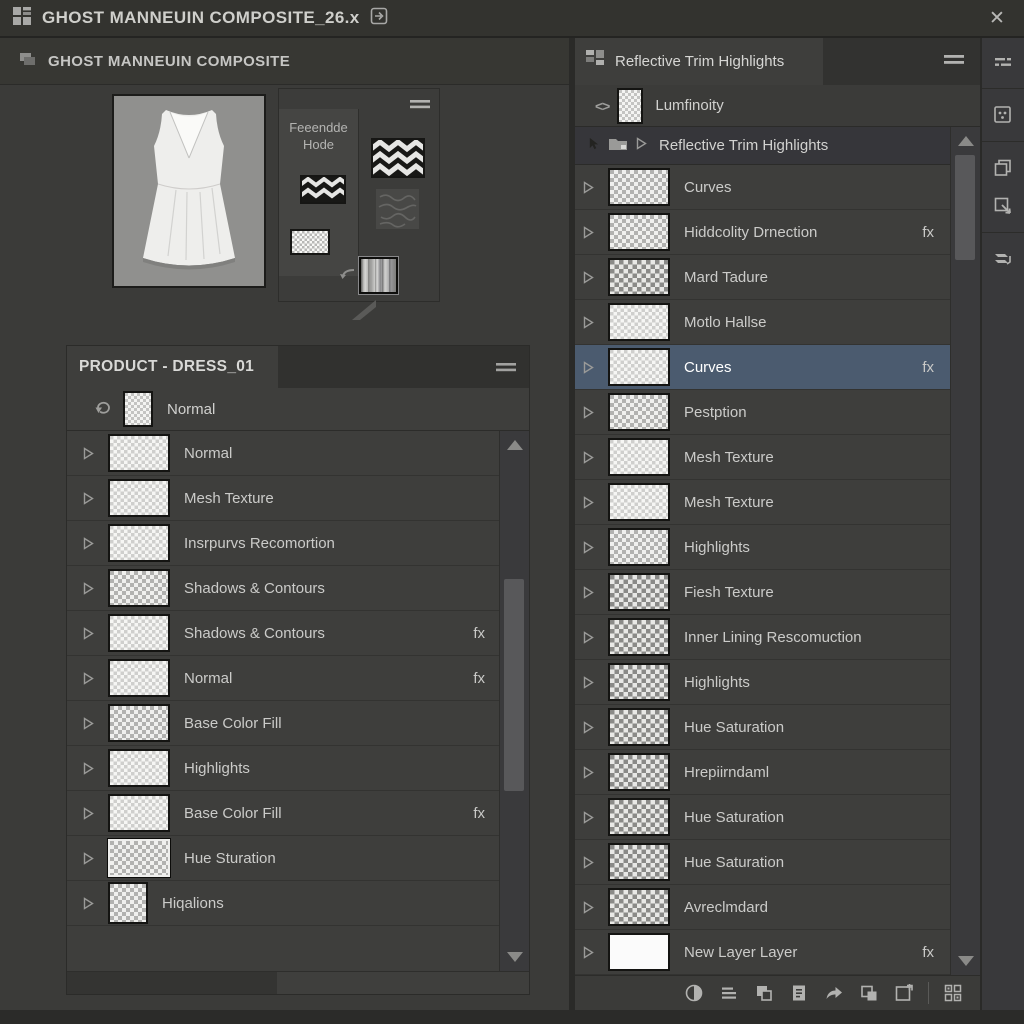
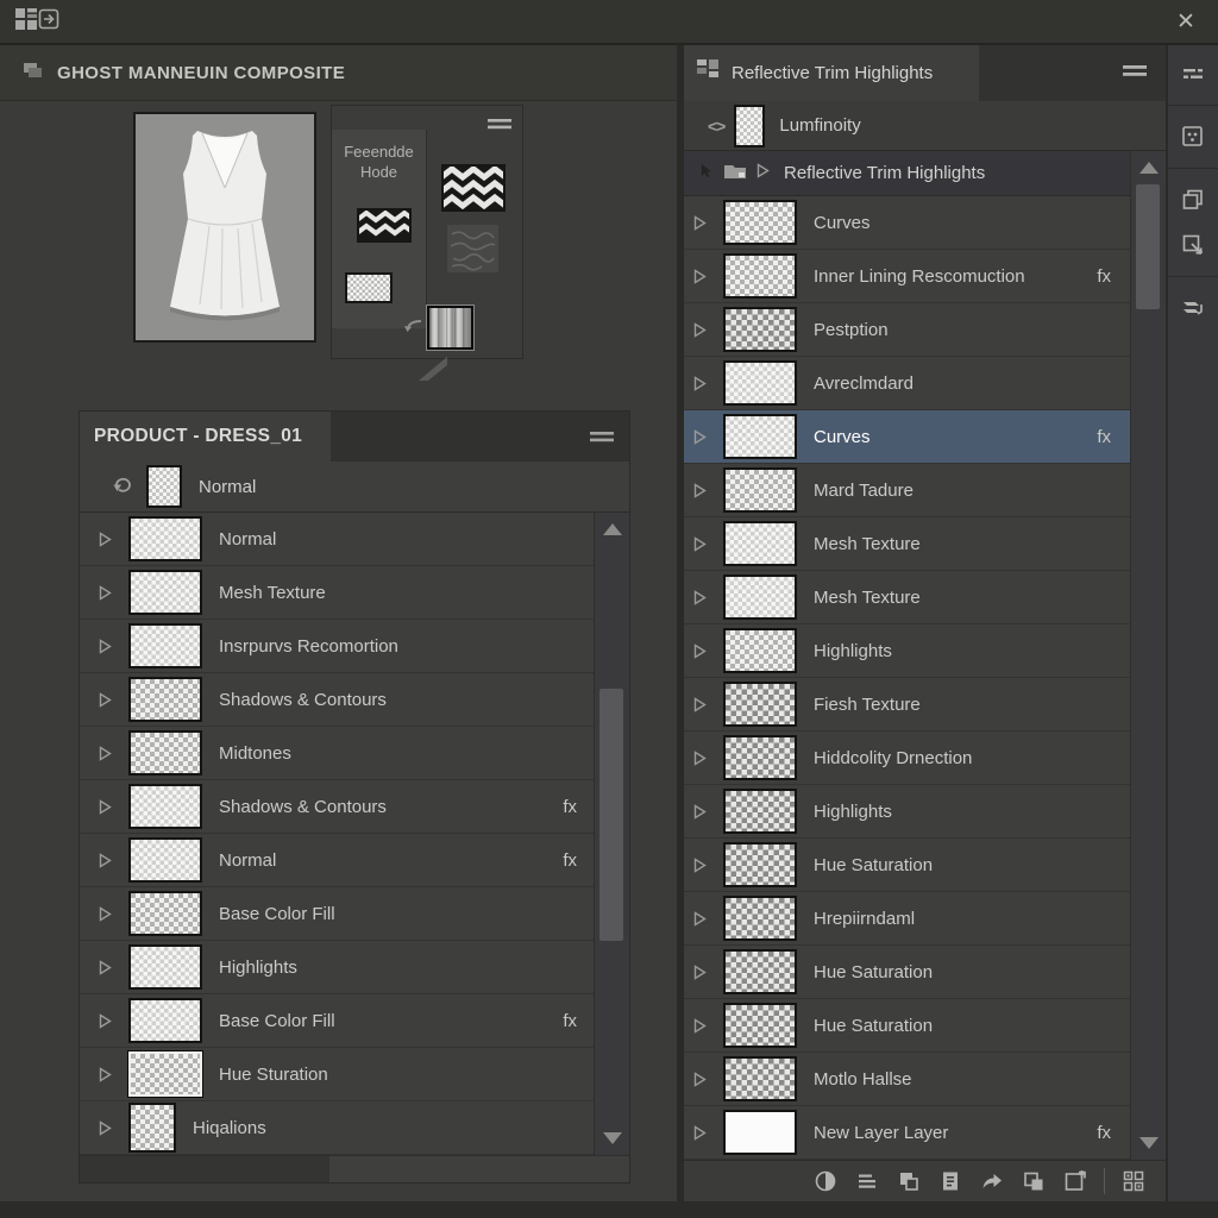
- GHOST MANNEUIN COMPOSITE_26.x
  ✕
  GHOST MANNEUIN COMPOSITE
  Reflective Trim Highlights
  Feeendde
  Hode
  PRODUCT - DRESS_01
  Normal
  Normal
  Mesh Texture
  Insrpurvs Recomortion
  Shadows & Contours
+ Midtones
  Shadows & Contours
  fx
  Normal
  fx
  Base Color Fill
  Highlights
  Base Color Fill
  fx
  Hue Sturation
  Hiqalions
  <>
  Lumfinoity
  Reflective Trim Highlights
  Curves
- Hiddcolity Drnection
+ Inner Lining Rescomuction
  fx
- Mard Tadure
+ Pestption
- Motlo Hallse
+ Avreclmdard
  Curves
  fx
- Pestption
+ Mard Tadure
  Mesh Texture
  Mesh Texture
  Highlights
  Fiesh Texture
- Inner Lining Rescomuction
+ Hiddcolity Drnection
  Highlights
  Hue Saturation
  Hrepiirndaml
  Hue Saturation
  Hue Saturation
- Avreclmdard
+ Motlo Hallse
  New Layer Layer
  fx
